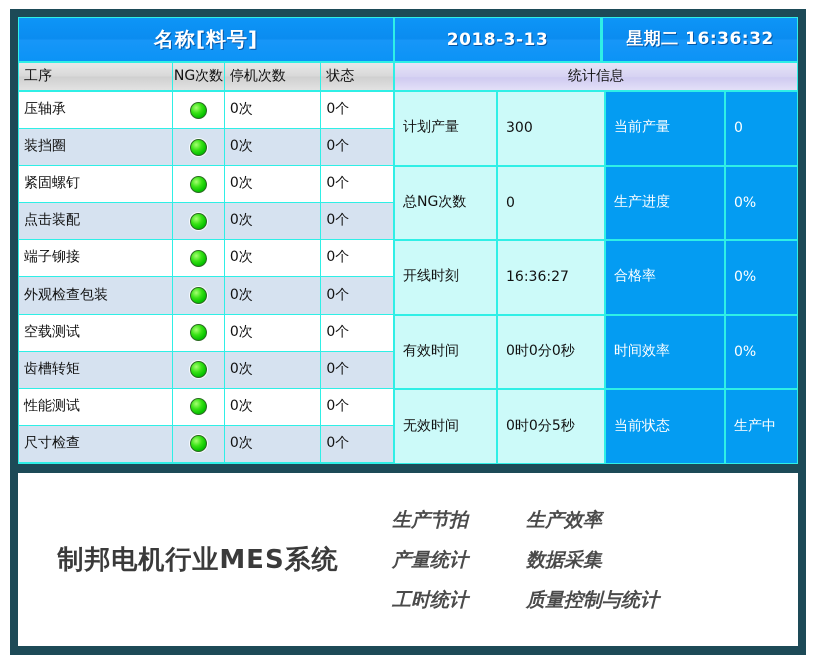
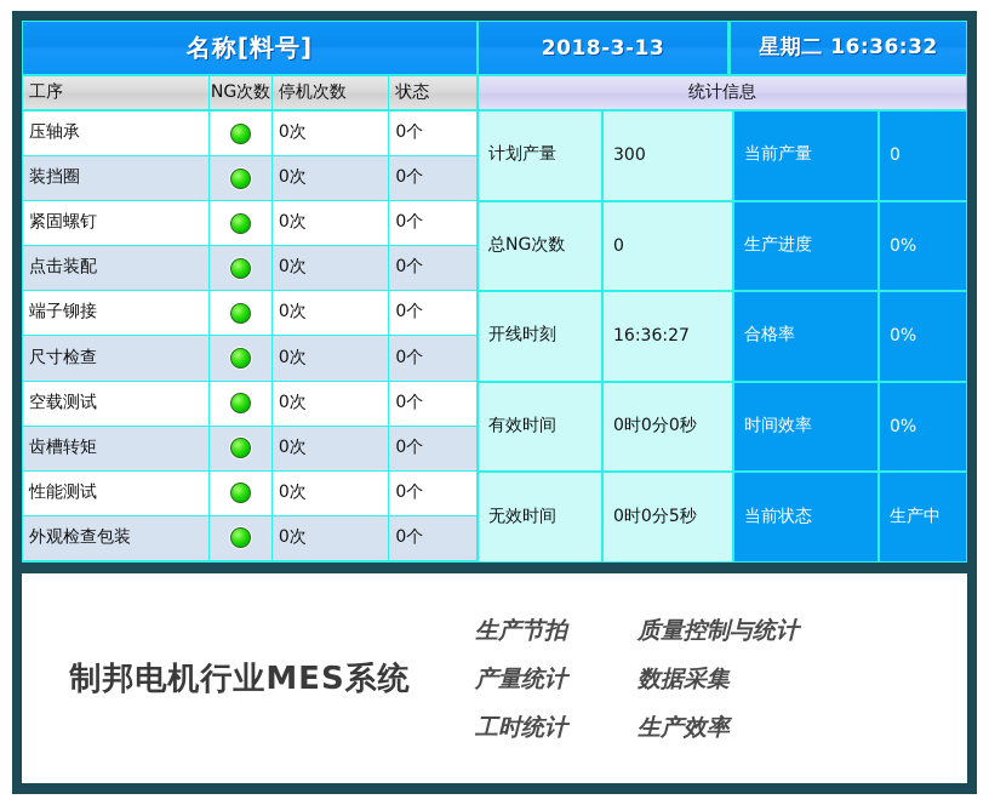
  名称[料号]
  工序
  NG次数
  停机次数
  状态
  压轴承
  0次
  0个
  装挡圈
  0次
  0个
  紧固螺钉
  0次
  0个
  点击装配
  0次
  0个
  端子铆接
  0次
  0个
- 外观检查包装
+ 尺寸检查
  0次
  0个
  空载测试
  0次
  0个
  齿槽转矩
  0次
  0个
  性能测试
  0次
  0个
- 尺寸检查
+ 外观检查包装
  0次
  0个
  2018-3-13
  星期二 16:36:32
  统计信息
  计划产量
  300
  当前产量
  0
  总NG次数
  0
  生产进度
  0%
  开线时刻
  16:36:27
  合格率
  0%
  有效时间
  0时0分0秒
  时间效率
  0%
  无效时间
  0时0分5秒
  当前状态
  生产中
  制邦电机行业MES系统
  生产节拍
  产量统计
  工时统计
- 生产效率
+ 质量控制与统计
  数据采集
- 质量控制与统计
+ 生产效率
